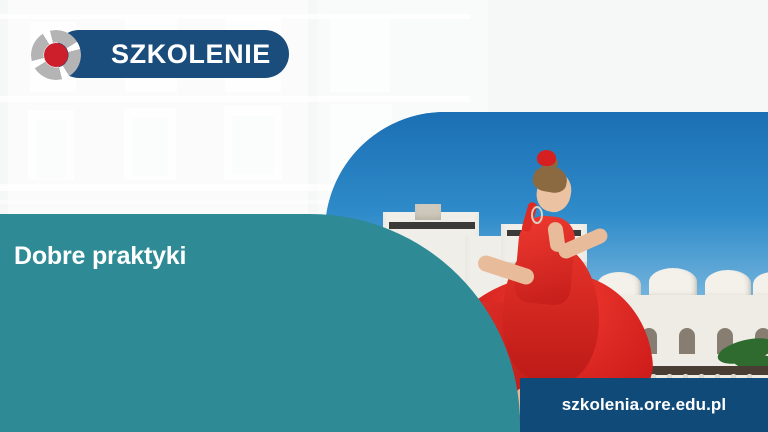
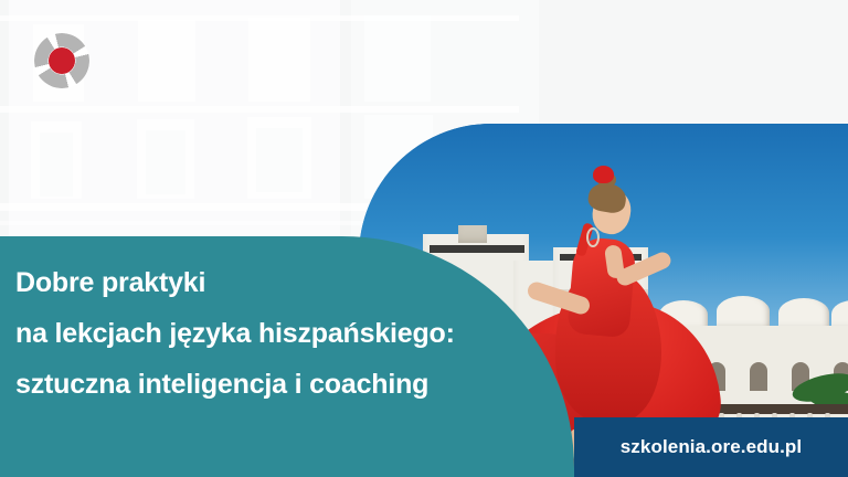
  Dobre praktyki
+ na lekcjach języka hiszpańskiego:
+ sztuczna inteligencja i coaching
  szkolenia.ore.edu.pl
- SZKOLENIE
